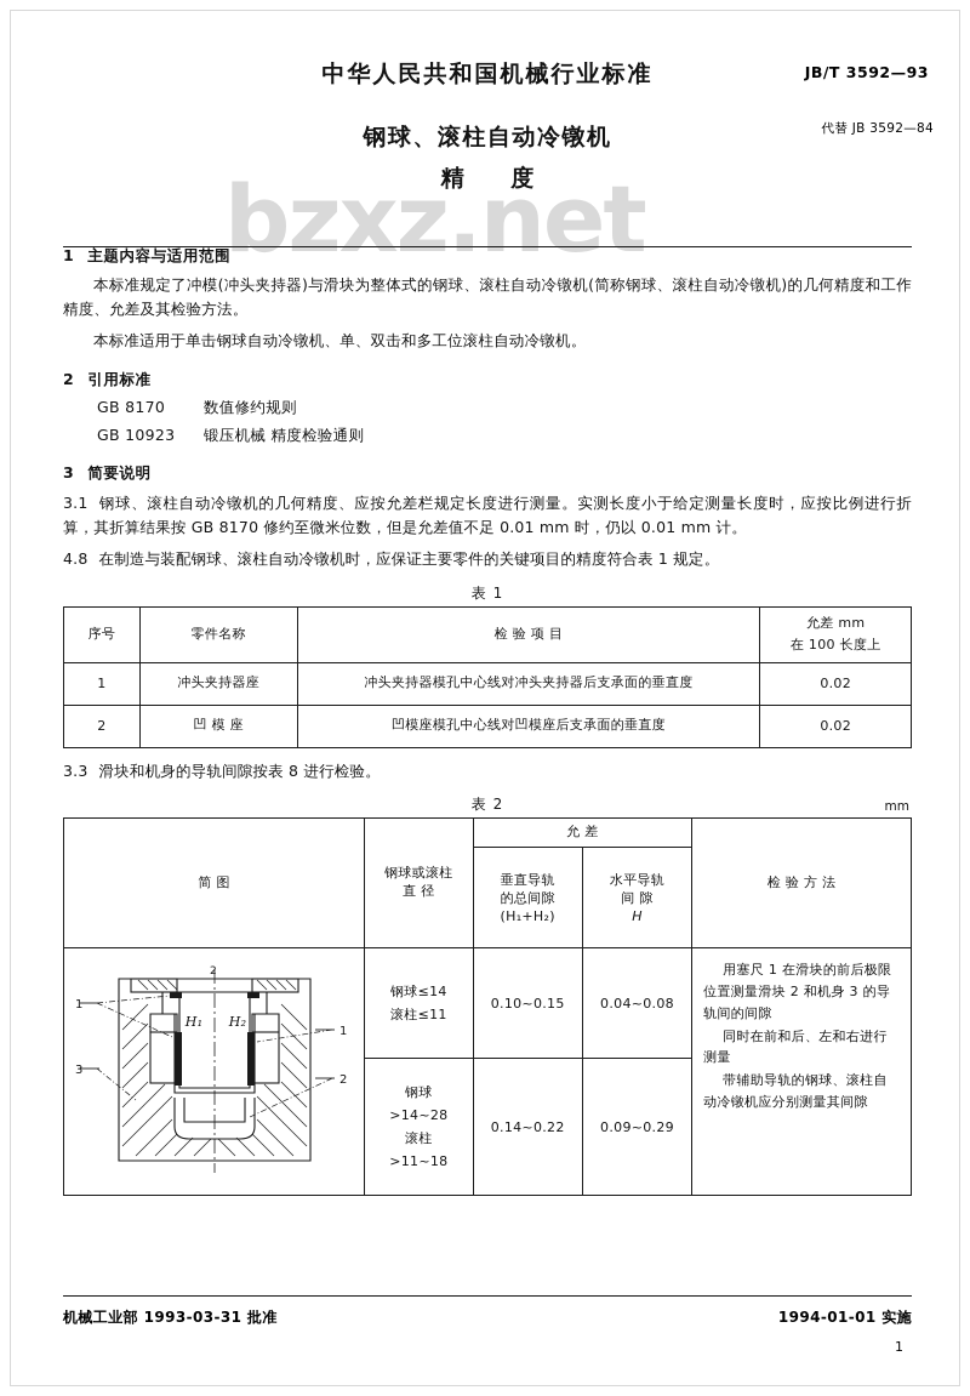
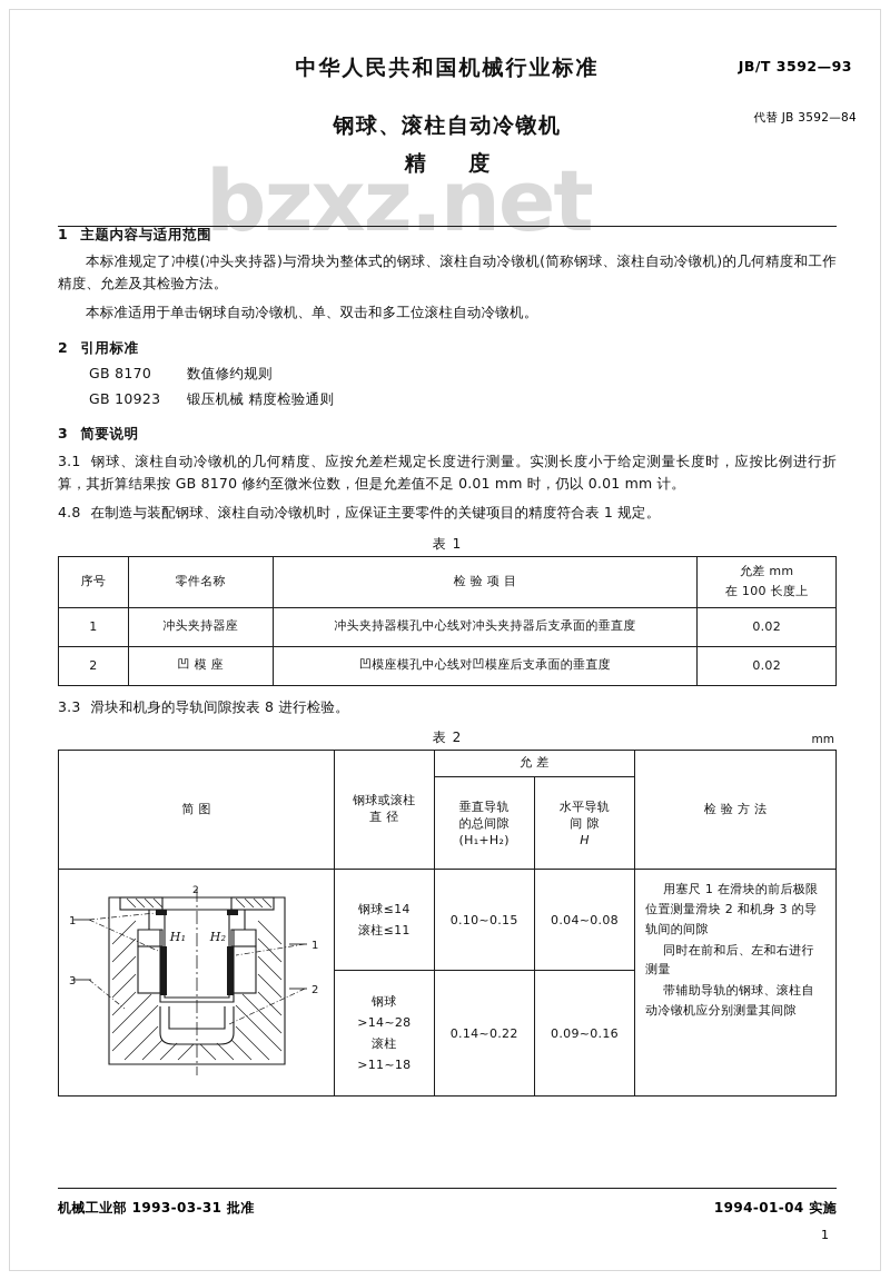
  bzxz.net
  中华人民共和国机械行业标准
  钢球、滚柱自动冷镦机
  精 度
  1 主题内容与适用范围
  本标准规定了冲模(冲头夹持器)与滑块为整体式的钢球、滚柱自动冷镦机(简称钢球、滚柱自动冷镦机)的几何精度和工作精度、允差及其检验方法。
  本标准适用于单击钢球自动冷镦机、单、双击和多工位滚柱自动冷镦机。
  2 引用标准
  GB 8170 数值修约规则
  GB 10923 锻压机械 精度检验通则
  3 简要说明
  3.1 钢球、滚柱自动冷镦机的几何精度、应按允差栏规定长度进行测量。实测长度小于给定测量长度时，应按比例进行折算，其折算结果按 GB 8170 修约至微米位数，但是允差值不足 0.01 mm 时，仍以 0.01 mm 计。
  4.8 在制造与装配钢球、滚柱自动冷镦机时，应保证主要零件的关键项目的精度符合表 1 规定。
  表 1
  序号	零件名称	检 验 项 目	允差 mm 在 100 长度上
  1	冲头夹持器座	冲头夹持器模孔中心线对冲头夹持器后支承面的垂直度	0.02
  2	凹 模 座	凹模座模孔中心线对凹模座后支承面的垂直度	0.02
  3.3 滑块和机身的导轨间隙按表 8 进行检验。
  表 2
  mm
  简 图	钢球或滚柱 直 径	允 差	检 验 方 法
  垂直导轨 的总间隙 (H₁+H₂)	水平导轨 间 隙 H
  H₁ H₂ 1 3 1 2 2	钢球≤14 滚柱≤11	0.10~0.15	0.04~0.08	用塞尺 1 在滑块的前后极限位置测量滑块 2 和机身 3 的导轨间的间隙 同时在前和后、左和右进行测量 带辅助导轨的钢球、滚柱自动冷镦机应分别测量其间隙
- 钢球 >14~28 滚柱 >11~18	0.14~0.22	0.09~0.29
+ 钢球 >14~28 滚柱 >11~18	0.14~0.22	0.09~0.16
  JB/T 3592—93
  代替 JB 3592—84
  机械工业部 1993-03-31 批准
- 1994-01-01 实施
+ 1994-01-04 实施
  1
